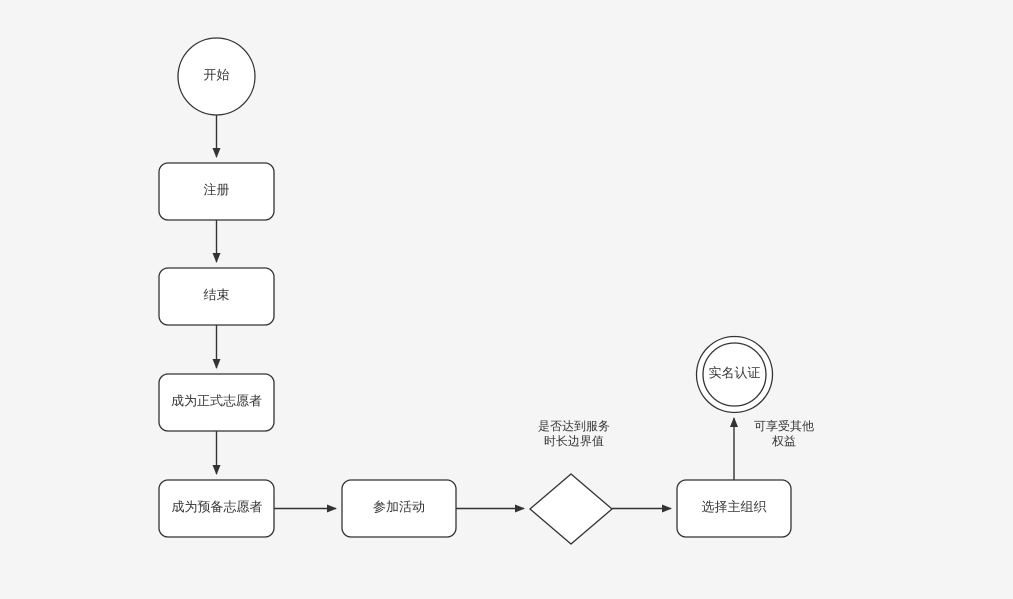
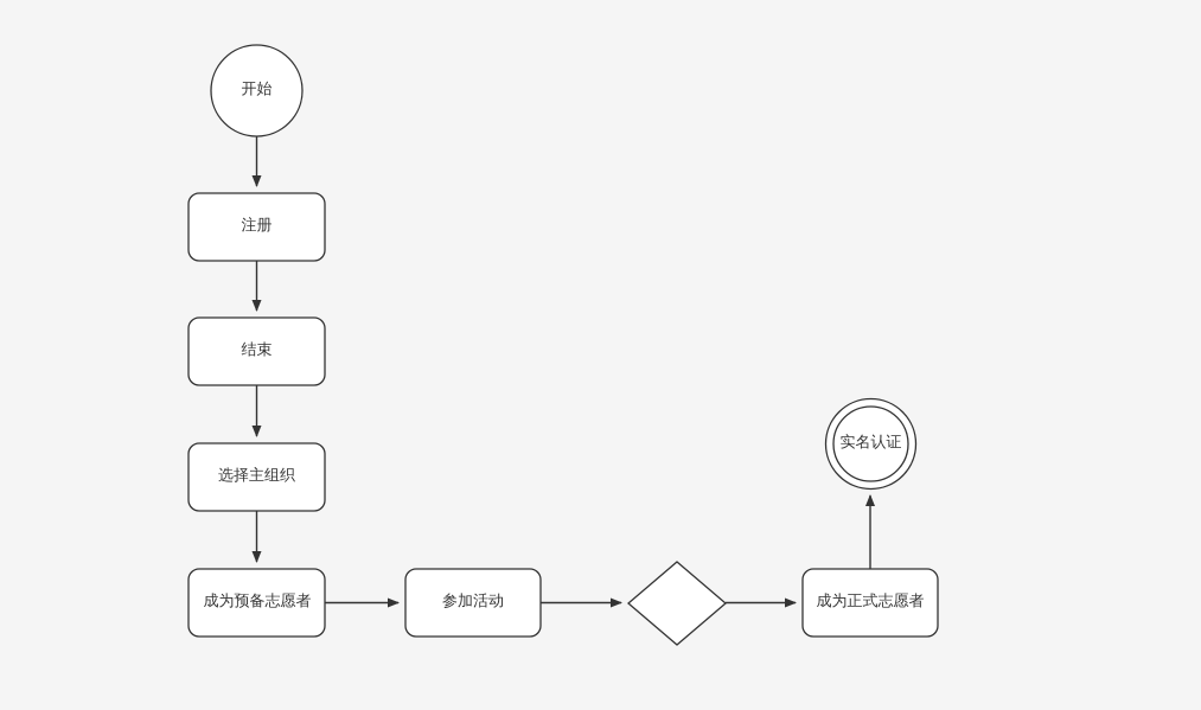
  开始
  注册
  结束
- 成为正式志愿者
+ 选择主组织
  成为预备志愿者
  参加活动
- 选择主组织
+ 成为正式志愿者
  实名认证
- 是否达到服务
- 时长边界值
- 可享受其他
- 权益
